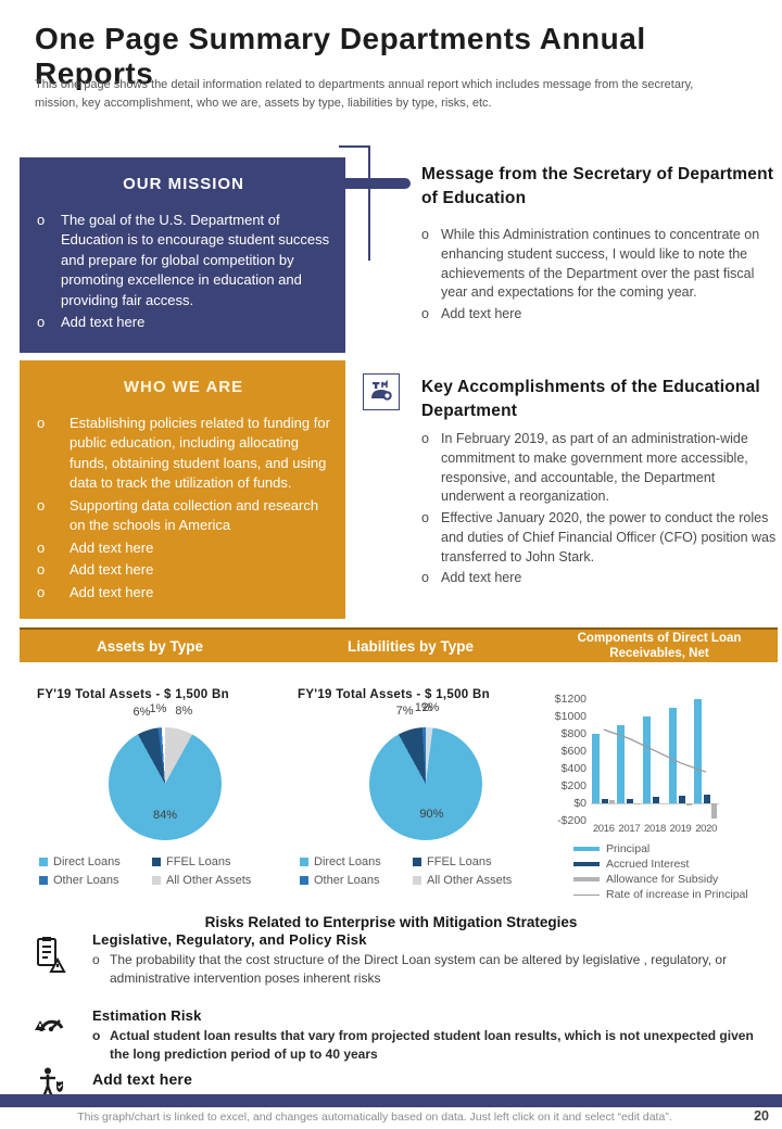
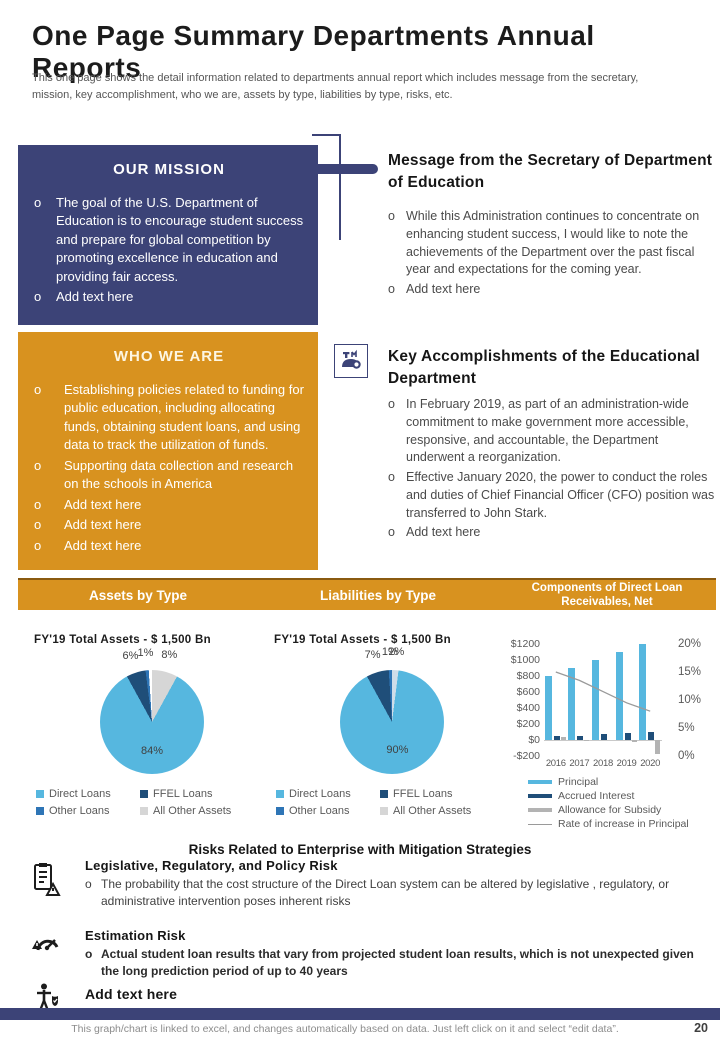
  One Page Summary Departments Annual Reports
  This one page shows the detail information related to departments annual report which includes message from the secretary, mission, key accomplishment, who we are, assets by type, liabilities by type, risks, etc.
  OUR MISSION
  o
  The goal of the U.S. Department of Education is to encourage student success and prepare for global competition by promoting excellence in education and providing fair access.
  o
  Add text here
  WHO WE ARE
  o
  Establishing policies related to funding for public education, including allocating funds, obtaining student loans, and using data to track the utilization of funds.
  o
  Supporting data collection and research on the schools in America
  o
  Add text here
  o
  Add text here
  o
  Add text here
  Message from the Secretary of Department of Education
  o
  While this Administration continues to concentrate on enhancing student success, I would like to note the achievements of the Department over the past fiscal year and expectations for the coming year.
  o
  Add text here
  Key Accomplishments of the Educational Department
  o
  In February 2019, as part of an administration-wide commitment to make government more accessible, responsive, and accountable, the Department underwent a reorganization.
  o
  Effective January 2020, the power to conduct the roles and duties of Chief Financial Officer (CFO) position was transferred to John Stark.
  o
  Add text here
  Assets by Type
  Liabilities by Type
  Components of Direct Loan Receivables, Net
  FY'19 Total Assets - $ 1,500 Bn
  8%
  84%
  6%
  1%
  Direct Loans
  FFEL Loans
  Other Loans
  All Other Assets
  FY'19 Total Assets - $ 1,500 Bn
  2%
  90%
  7%
  1%
  Direct Loans
  FFEL Loans
  Other Loans
  All Other Assets
  $1200
  $1000
  $800
  $600
  $400
  $200
  $0
  -$200
+ 20%
+ 15%
+ 10%
+ 5%
+ 0%
  2016
  2017
  2018
  2019
  2020
  Principal
  Accrued Interest
  Allowance for Subsidy
  Rate of increase in Principal
  Risks Related to Enterprise with Mitigation Strategies
  Legislative, Regulatory, and Policy Risk
  o
  The probability that the cost structure of the Direct Loan system can be altered by legislative , regulatory, or administrative intervention poses inherent risks
  Estimation Risk
  o
  Actual student loan results that vary from projected student loan results, which is not unexpected given the long prediction period of up to 40 years
  Add text here
  This graph/chart is linked to excel, and changes automatically based on data. Just left click on it and select “edit data”.
  20
